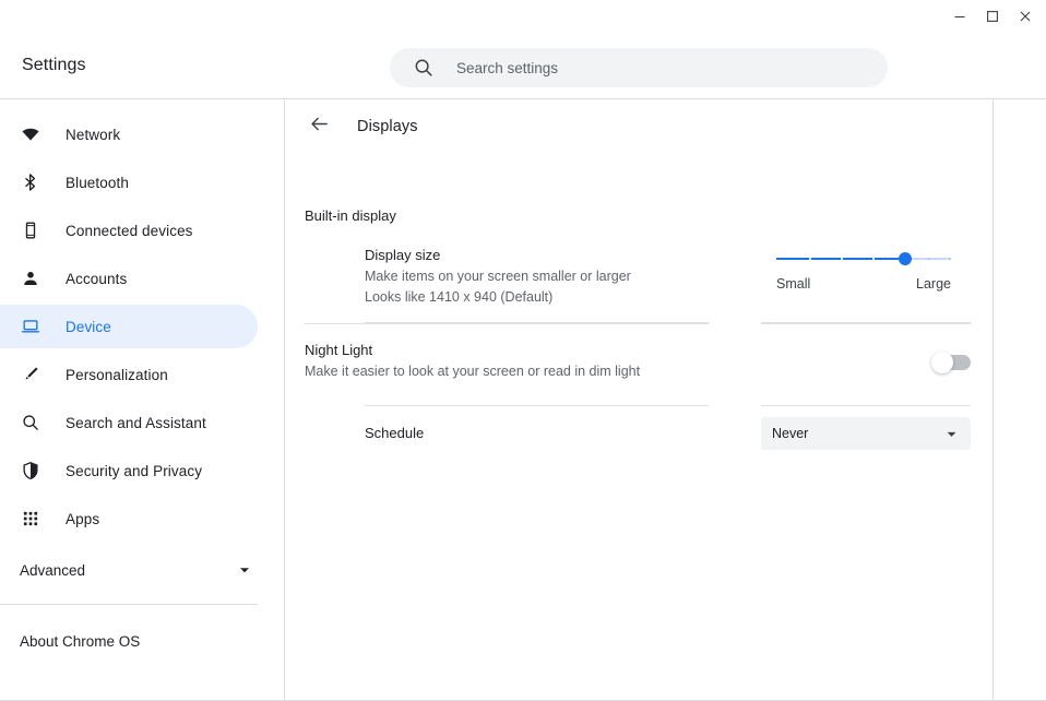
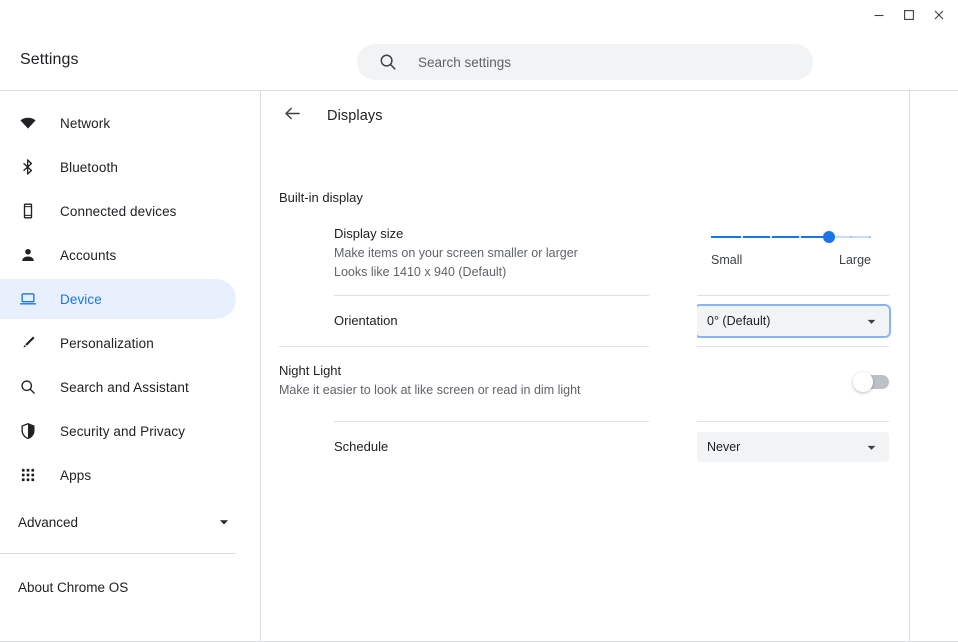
  Settings
  Search settings
  Network
  Bluetooth
  Connected devices
  Accounts
  Device
  Personalization
  Search and Assistant
  Security and Privacy
  Apps
  Advanced
  About Chrome OS
  Displays
  Built-in display
  Display size
  Make items on your screen smaller or larger
  Looks like 1410 x 940 (Default)
  Small
  Large
+ Orientation
+ 0° (Default)
  Night Light
- Make it easier to look at your screen or read in dim light
+ Make it easier to look at like screen or read in dim light
  Schedule
  Never
